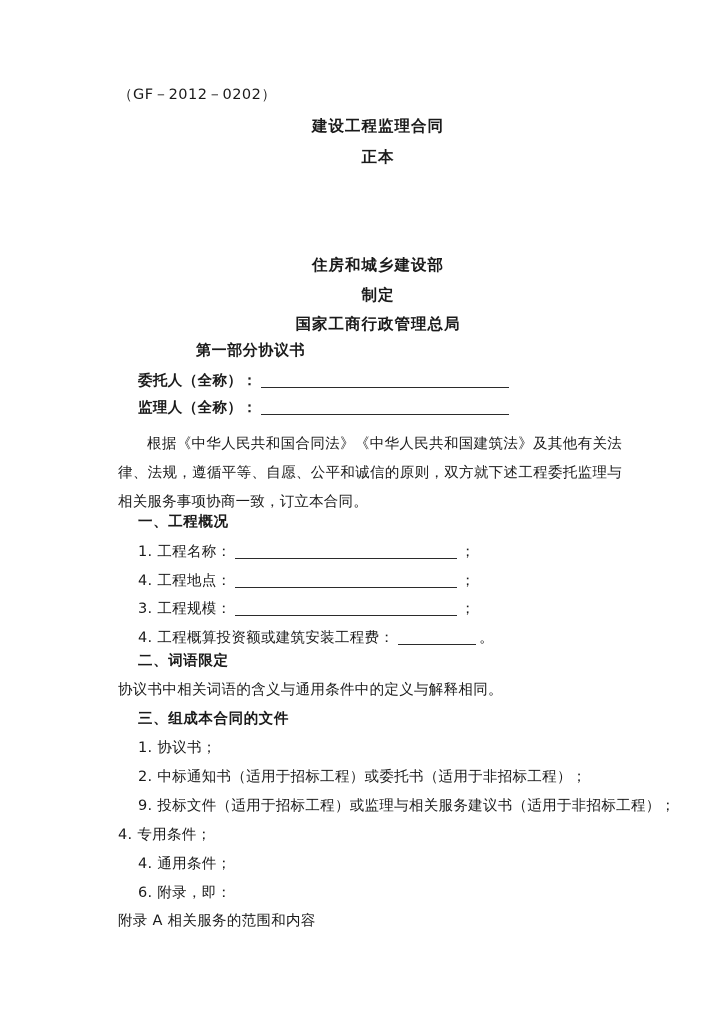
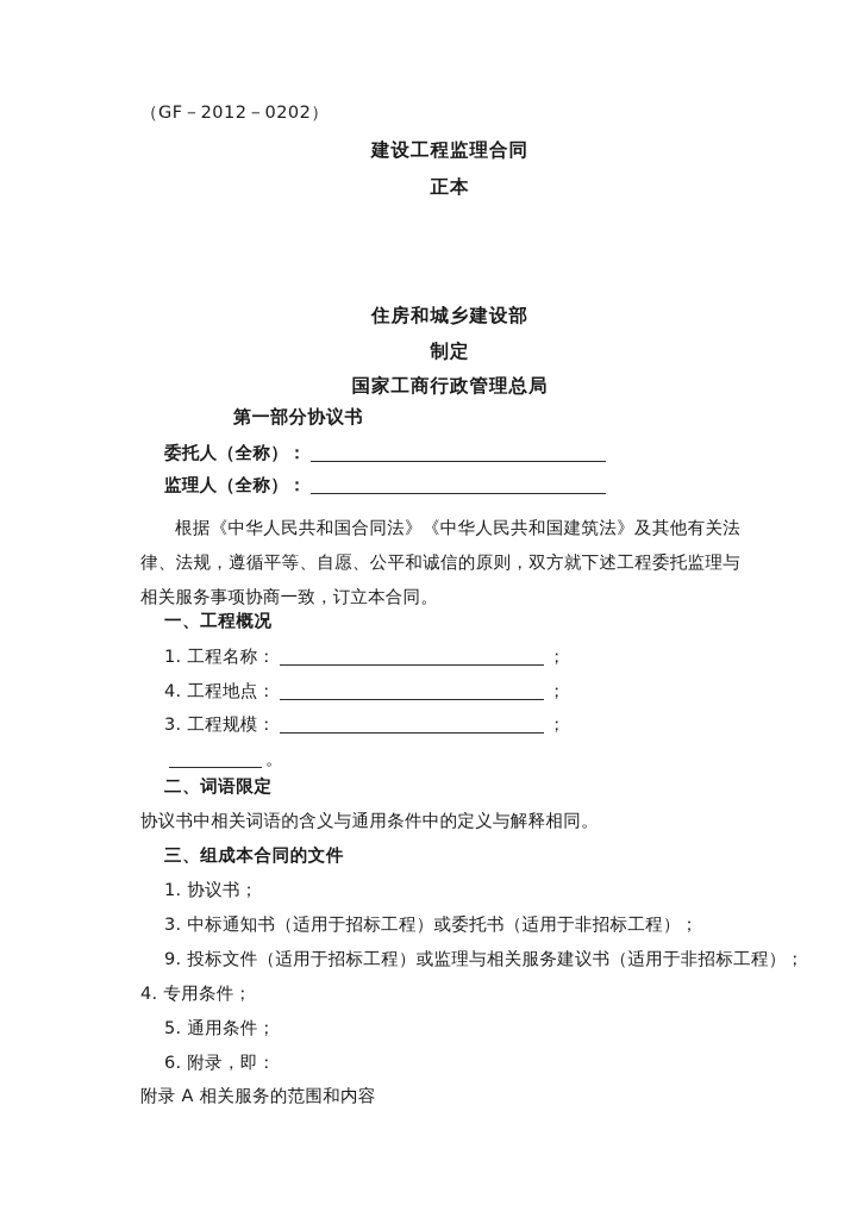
  （GF－2012－0202）
  建设工程监理合同
  正本
  住房和城乡建设部
  制定
  国家工商行政管理总局
  第一部分协议书
  委托人（全称）：
  监理人（全称）：
  根据《中华人民共和国合同法》《中华人民共和国建筑法》及其他有关法律、法规，遵循平等、自愿、公平和诚信的原则，双方就下述工程委托监理与相关服务事项协商一致，订立本合同。
  一、工程概况
  1. 工程名称：
  ；
  4. 工程地点：
  ；
  3. 工程规模：
  ；
- 4. 工程概算投资额或建筑安装工程费：
  。
  二、词语限定
  协议书中相关词语的含义与通用条件中的定义与解释相同。
  三、组成本合同的文件
  1. 协议书；
- 2. 中标通知书（适用于招标工程）或委托书（适用于非招标工程）；
+ 3. 中标通知书（适用于招标工程）或委托书（适用于非招标工程）；
  9. 投标文件（适用于招标工程）或监理与相关服务建议书（适用于非招标工程）；
  4. 专用条件；
- 4. 通用条件；
+ 5. 通用条件；
  6. 附录，即：
  附录 A 相关服务的范围和内容
